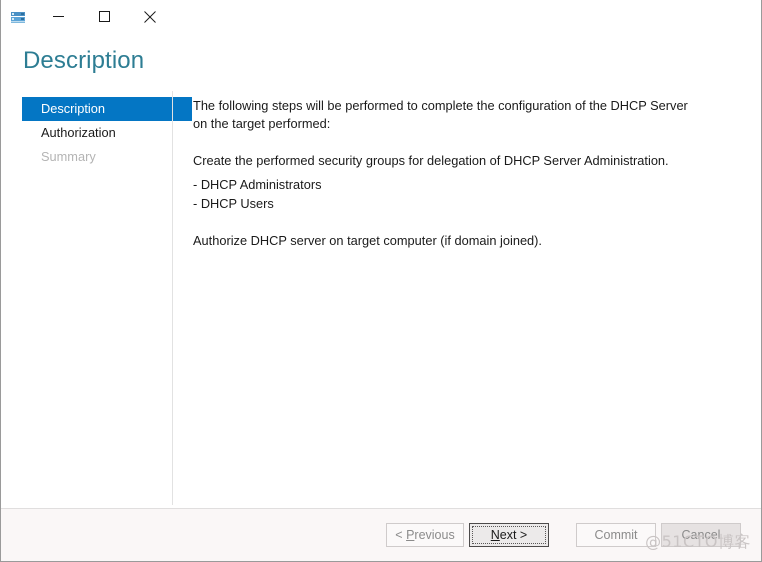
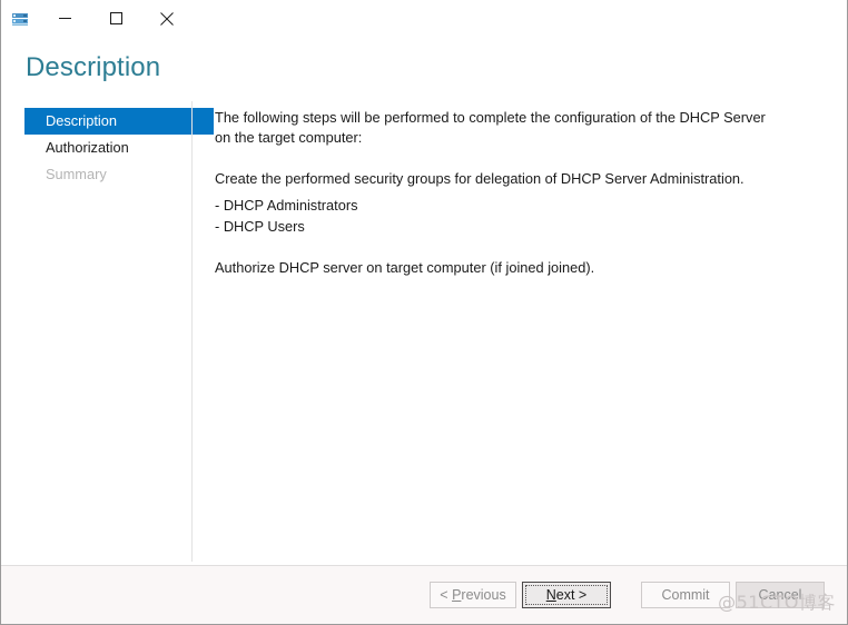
  Description
  Description
  Authorization
  Summary
- The following steps will be performed to complete the configuration of the DHCP Server on the target performed:
+ The following steps will be performed to complete the configuration of the DHCP Server on the target computer:
  Create the performed security groups for delegation of DHCP Server Administration.
  - DHCP Administrators
  - DHCP Users
- Authorize DHCP server on target computer (if domain joined).
+ Authorize DHCP server on target computer (if joined joined).
  < Previous
  Next >
  Commit
  Cancel
  @51CTO博客
